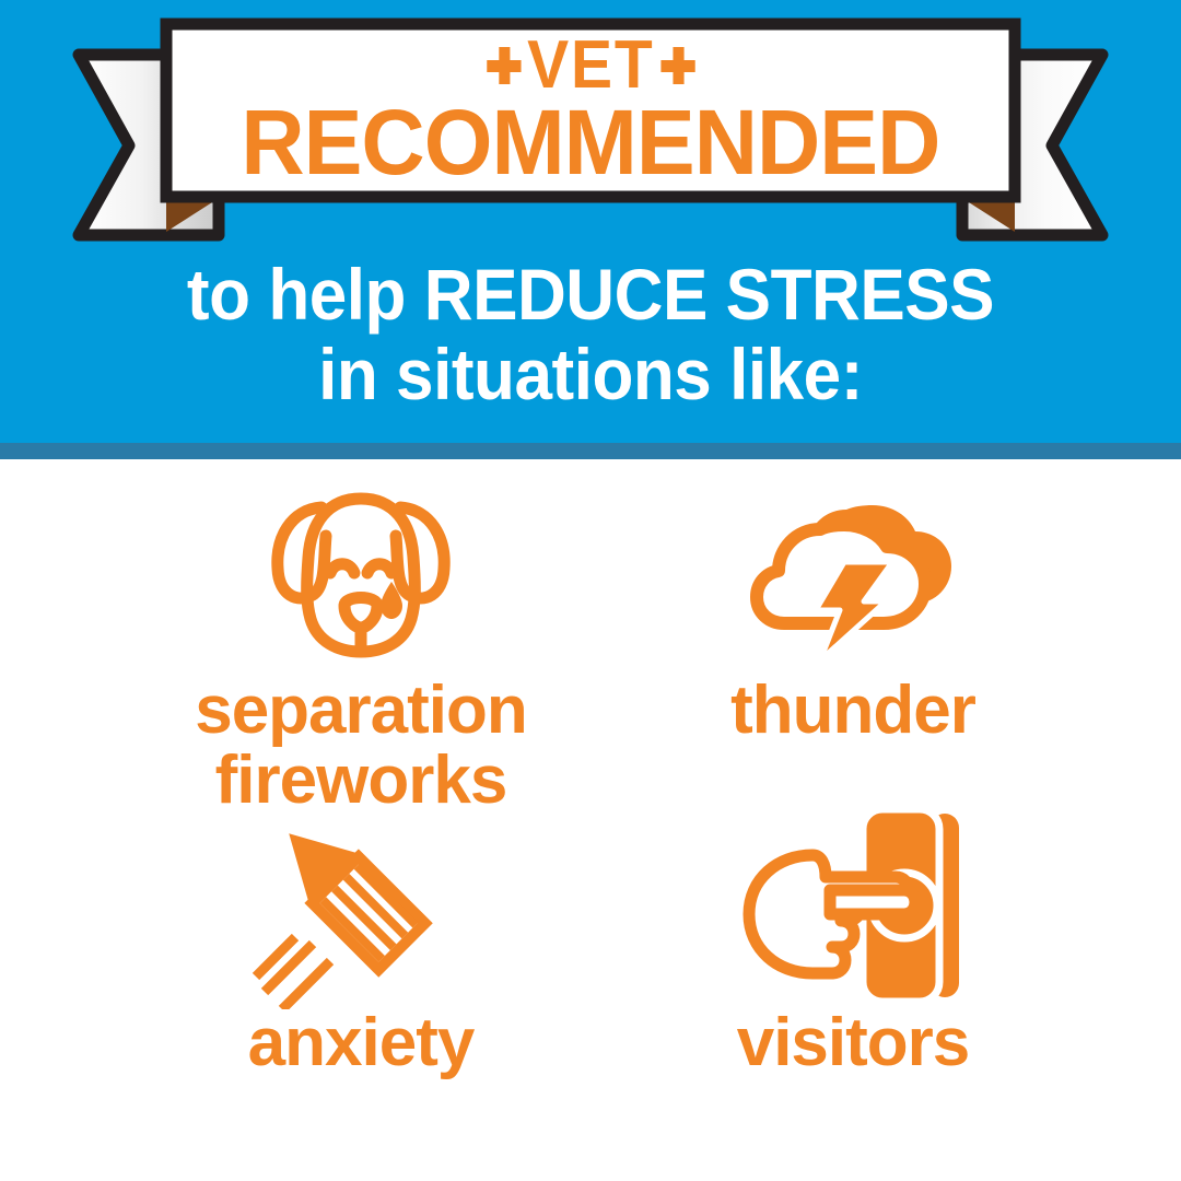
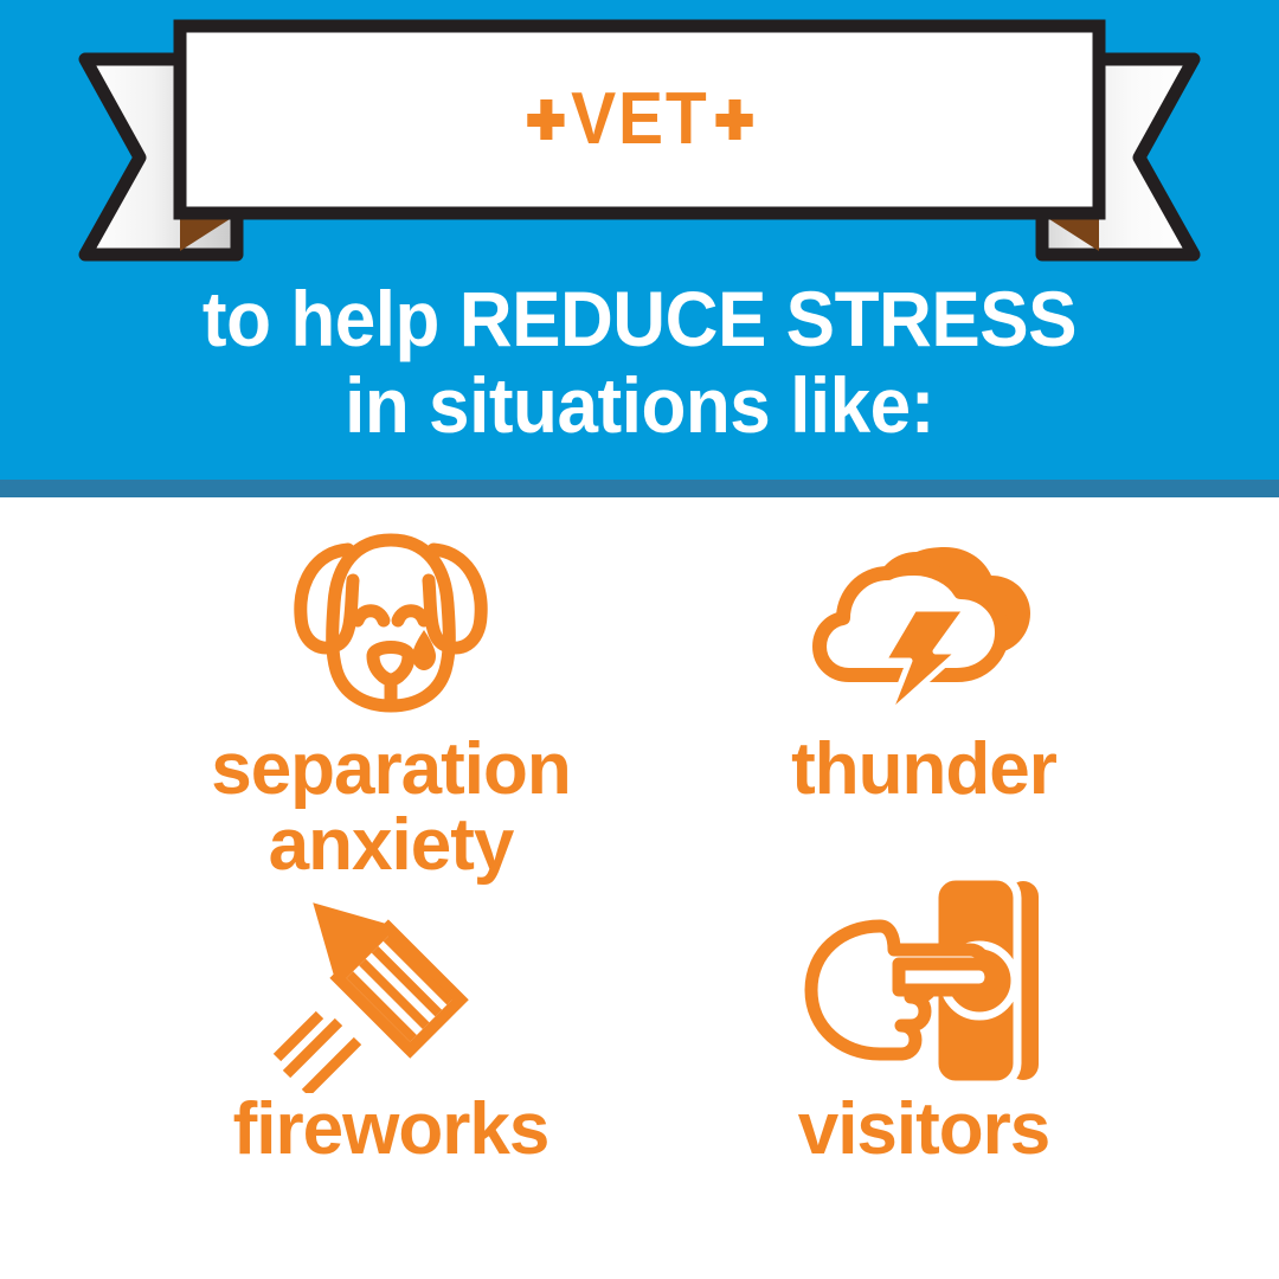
  VET
- RECOMMENDED
  to help REDUCE STRESS
  in situations like:
  separation
- fireworks
+ anxiety
  thunder
- anxiety
+ fireworks
  visitors
